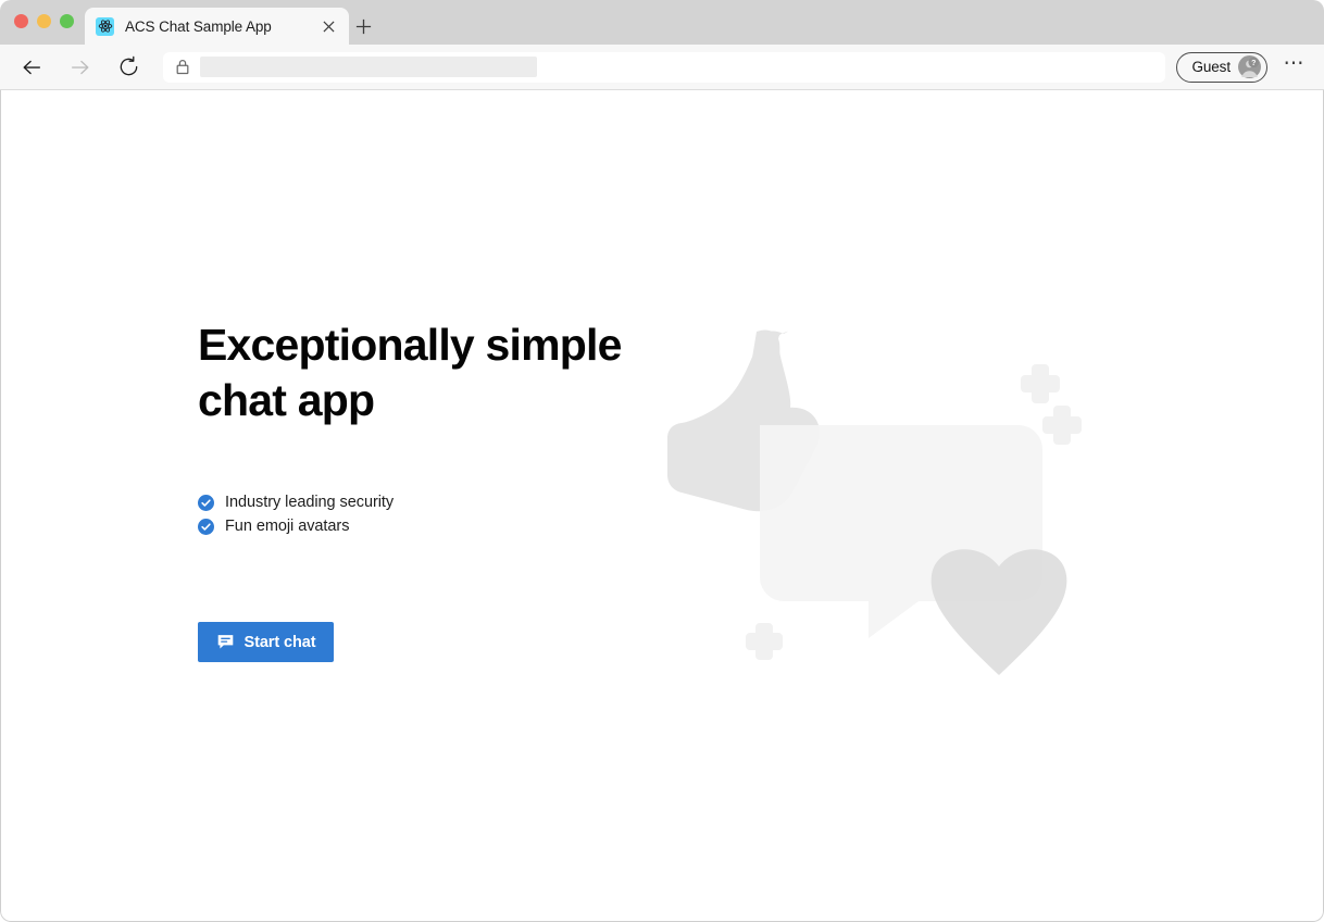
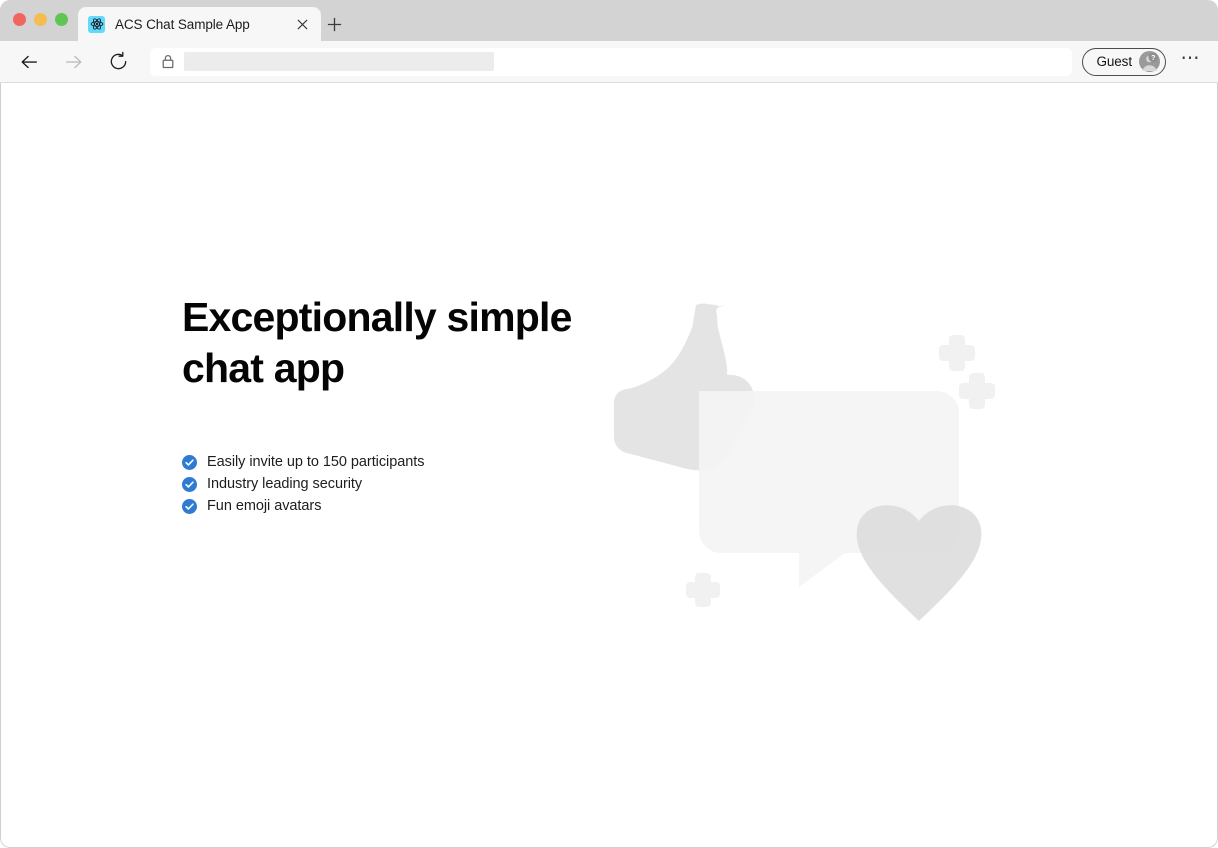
  ACS Chat Sample App
  Guest
  ⋯
  Exceptionally simple
  chat app
+ Easily invite up to 150 participants
  Industry leading security
  Fun emoji avatars
- Start chat
